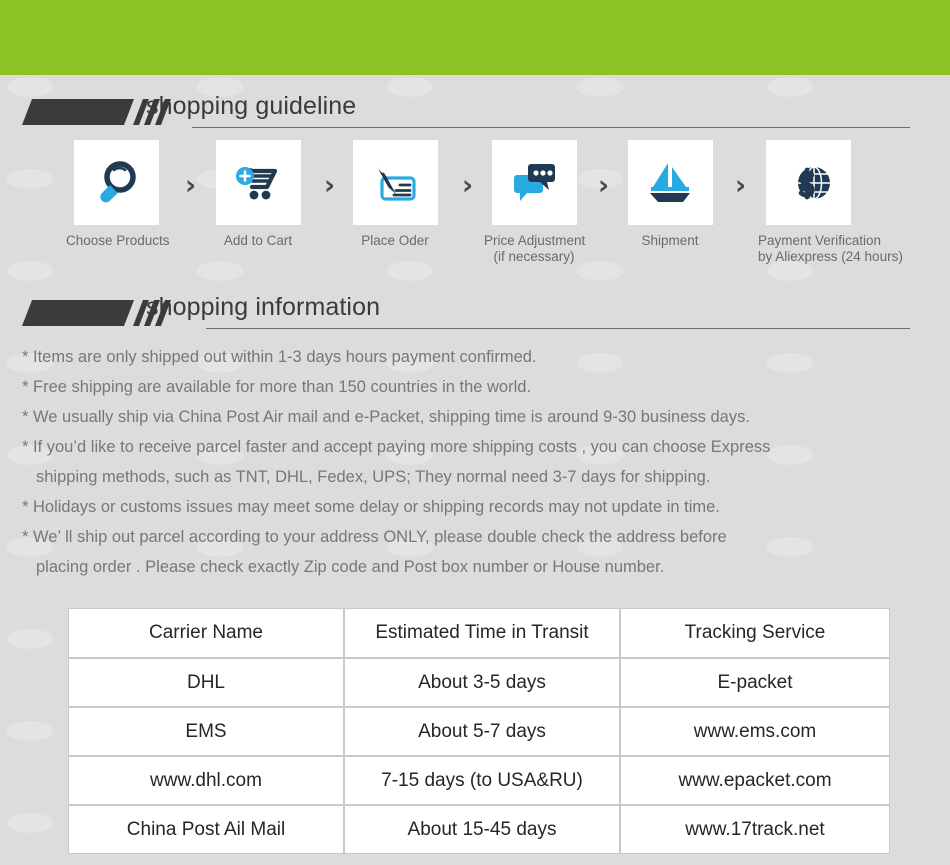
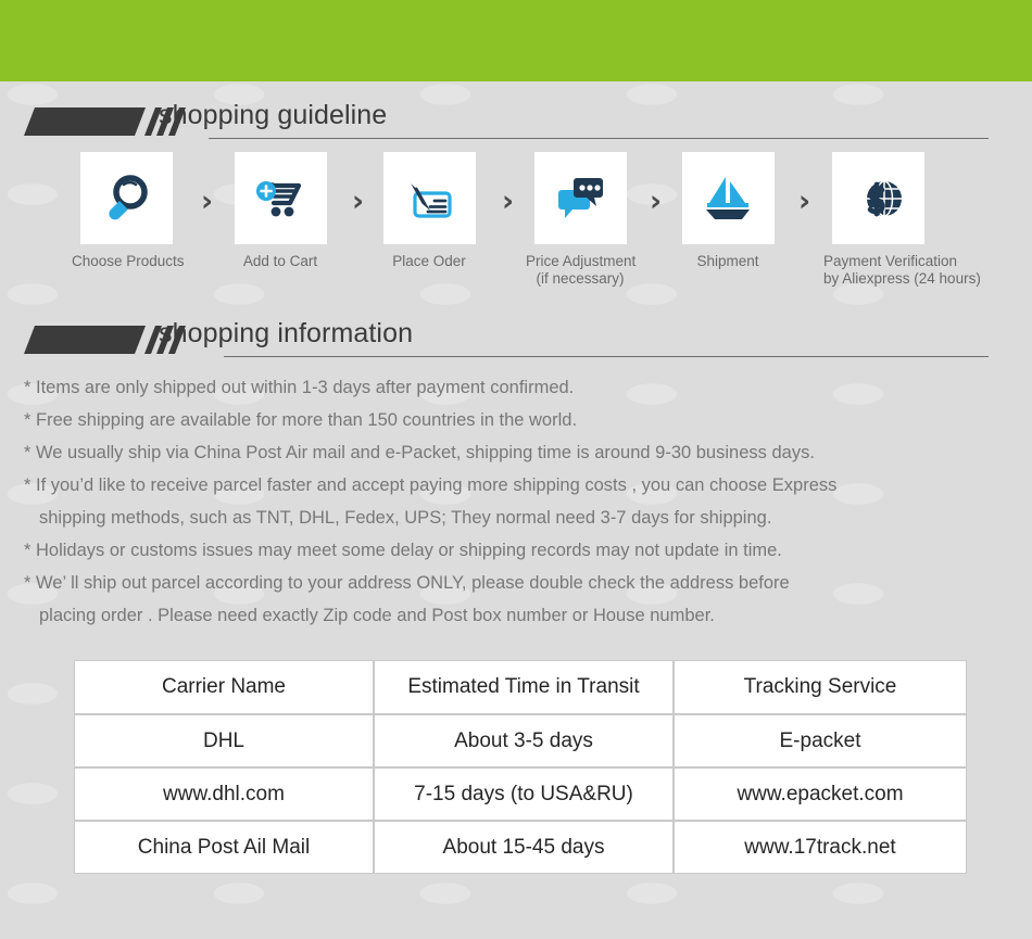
  shopping guideline
  Choose Products
  ›
  Add to Cart
  ›
  Place Oder
  ›
  Price Adjustment
  (if necessary)
  ›
  Shipment
  ›
  Payment Verification
  by Aliexpress (24 hours)
  shopping information
- * Items are only shipped out within 1-3 days hours payment confirmed.
+ * Items are only shipped out within 1-3 days after payment confirmed.
  * Free shipping are available for more than 150 countries in the world.
  * We usually ship via China Post Air mail and e-Packet, shipping time is around 9-30 business days.
  * If you’d like to receive parcel faster and accept paying more shipping costs , you can choose Express
  shipping methods, such as TNT, DHL, Fedex, UPS; They normal need 3-7 days for shipping.
  * Holidays or customs issues may meet some delay or shipping records may not update in time.
  * We’ ll ship out parcel according to your address ONLY, please double check the address before
- placing order . Please check exactly Zip code and Post box number or House number.
+ placing order . Please need exactly Zip code and Post box number or House number.
  Carrier Name	Estimated Time in Transit	Tracking Service
  DHL	About 3-5 days	E-packet
- EMS	About 5-7 days	www.ems.com
  www.dhl.com	7-15 days (to USA&RU)	www.epacket.com
  China Post Ail Mail	About 15-45 days	www.17track.net
